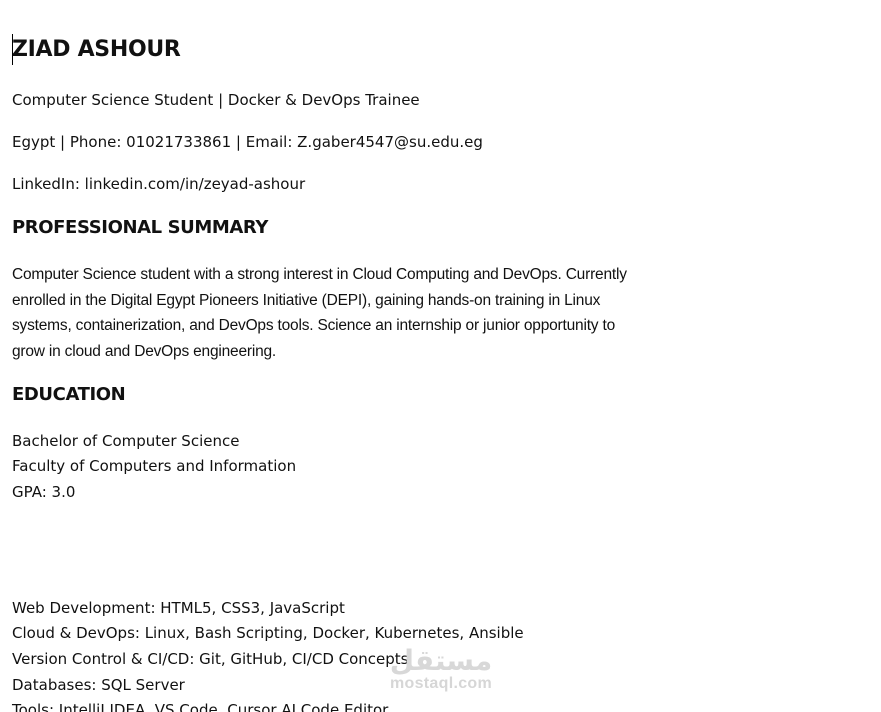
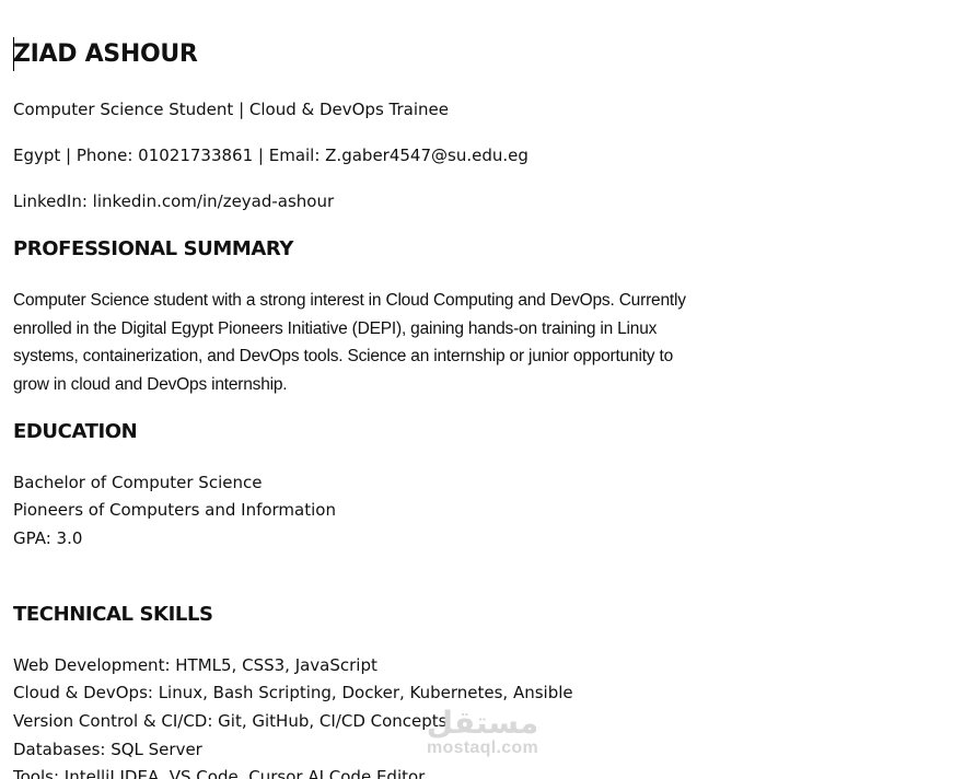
  ZIAD ASHOUR
- Computer Science Student | Docker & DevOps Trainee
+ Computer Science Student | Cloud & DevOps Trainee
  Egypt | Phone: 01021733861 | Email: Z.gaber4547@su.edu.eg
  LinkedIn: linkedin.com/in/zeyad-ashour
  PROFESSIONAL SUMMARY
  Computer Science student with a strong interest in Cloud Computing and DevOps. Currently
  enrolled in the Digital Egypt Pioneers Initiative (DEPI), gaining hands-on training in Linux
  systems, containerization, and DevOps tools. Science an internship or junior opportunity to
- grow in cloud and DevOps engineering.
+ grow in cloud and DevOps internship.
  EDUCATION
  Bachelor of Computer Science
- Faculty of Computers and Information
+ Pioneers of Computers and Information
  GPA: 3.0
+ TECHNICAL SKILLS
  Web Development: HTML5, CSS3, JavaScript
  Cloud & DevOps: Linux, Bash Scripting, Docker, Kubernetes, Ansible
  Version Control & CI/CD: Git, GitHub, CI/CD Concepts
  Databases: SQL Server
  Tools: IntelliJ IDEA, VS Code, Cursor AI Code Editor
  مستقل
  mostaql.com
